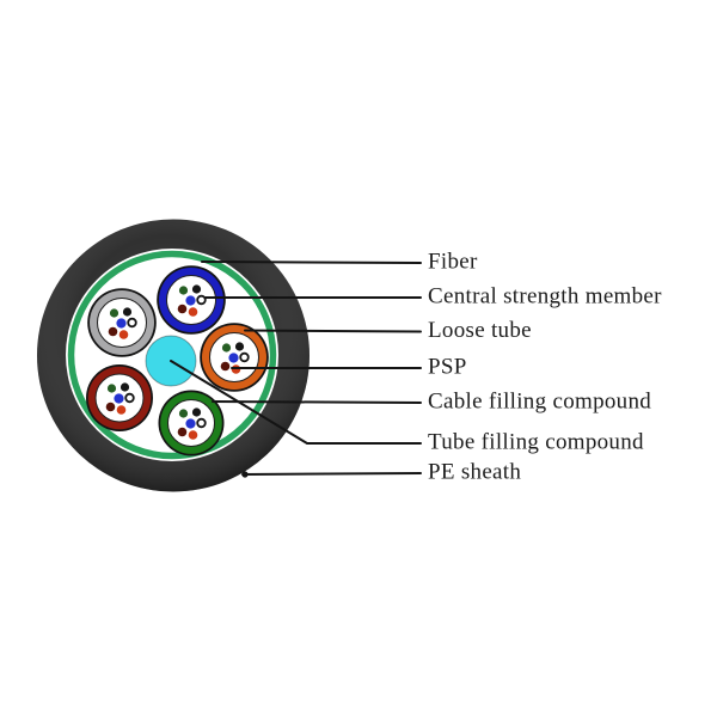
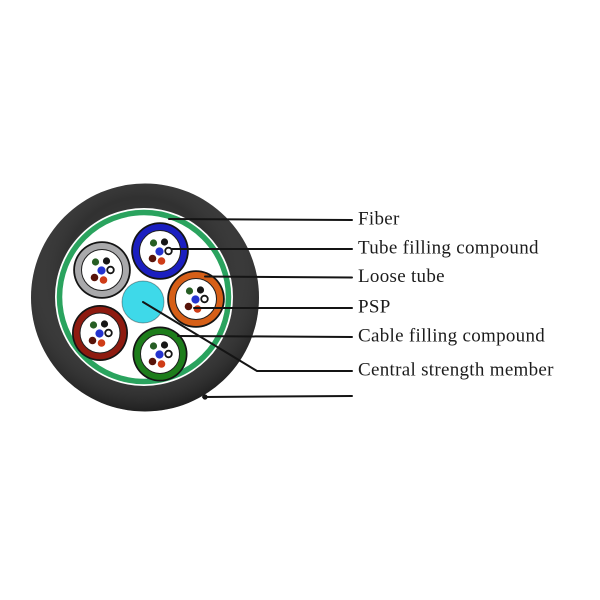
  Fiber
- Central strength member
+ Tube filling compound
  Loose tube
  PSP
  Cable filling compound
- Tube filling compound
+ Central strength member
- PE sheath
